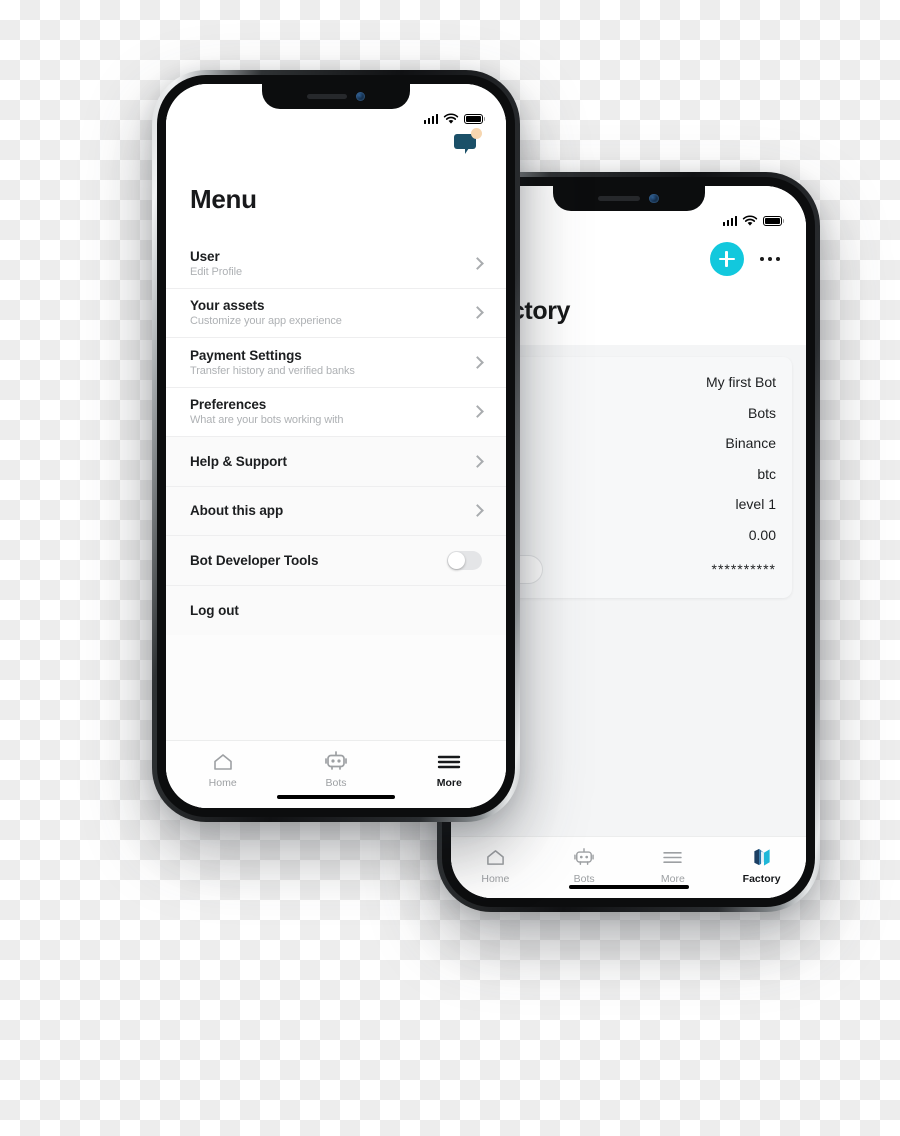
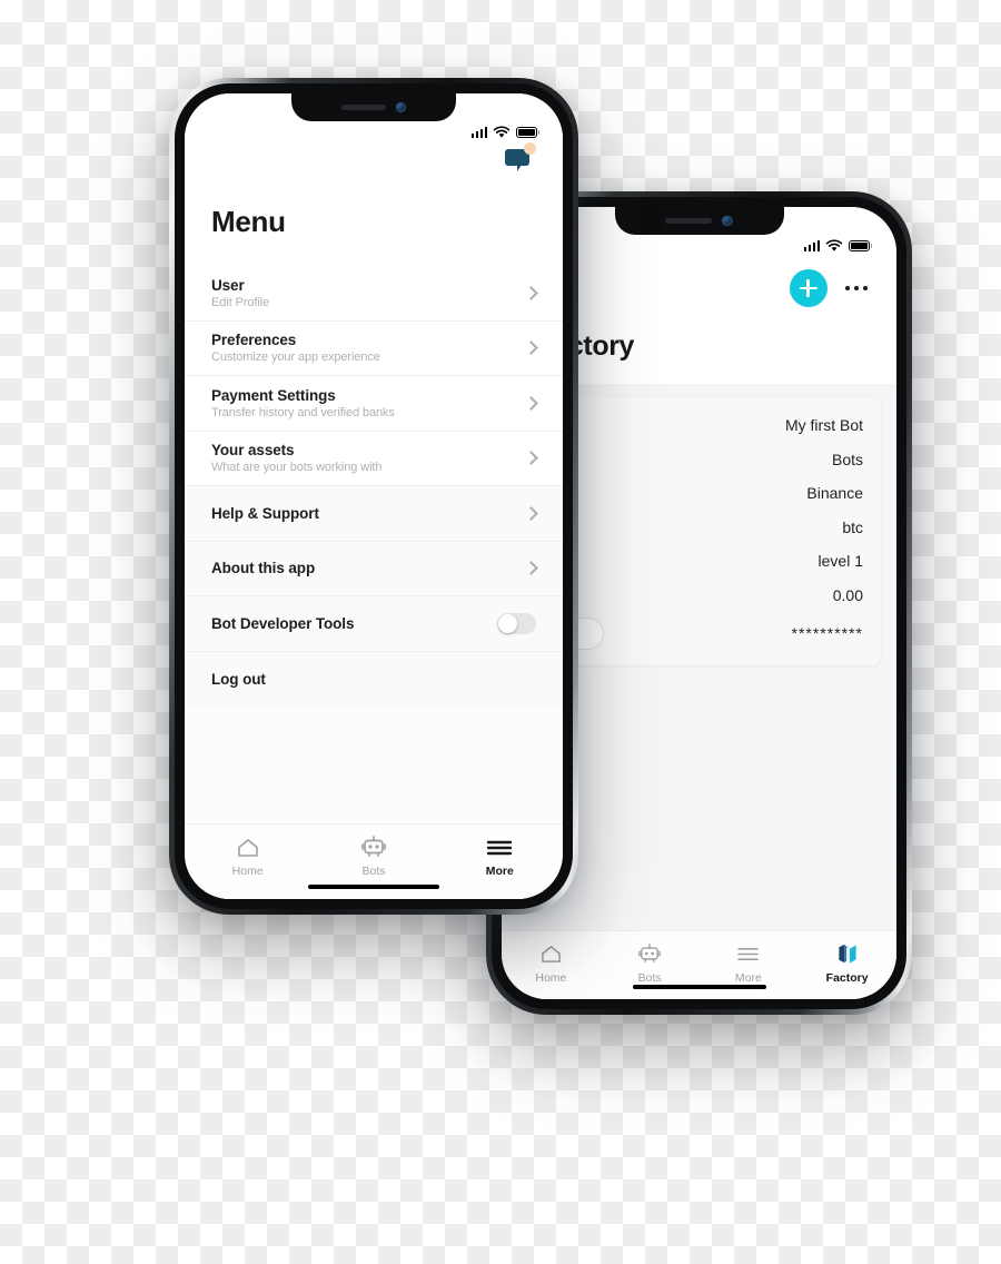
  My first Bot
  Bots
  Binance
  btc
  level 1
  0.00
  **********
  Home
  Bots
  More
  Factory
  Menu
  User
  Edit Profile
- Your assets
+ Preferences
  Customize your app experience
  Payment Settings
  Transfer history and verified banks
- Preferences
+ Your assets
  What are your bots working with
  Help & Support
  About this app
  Bot Developer Tools
  Log out
  Home
  Bots
  More
